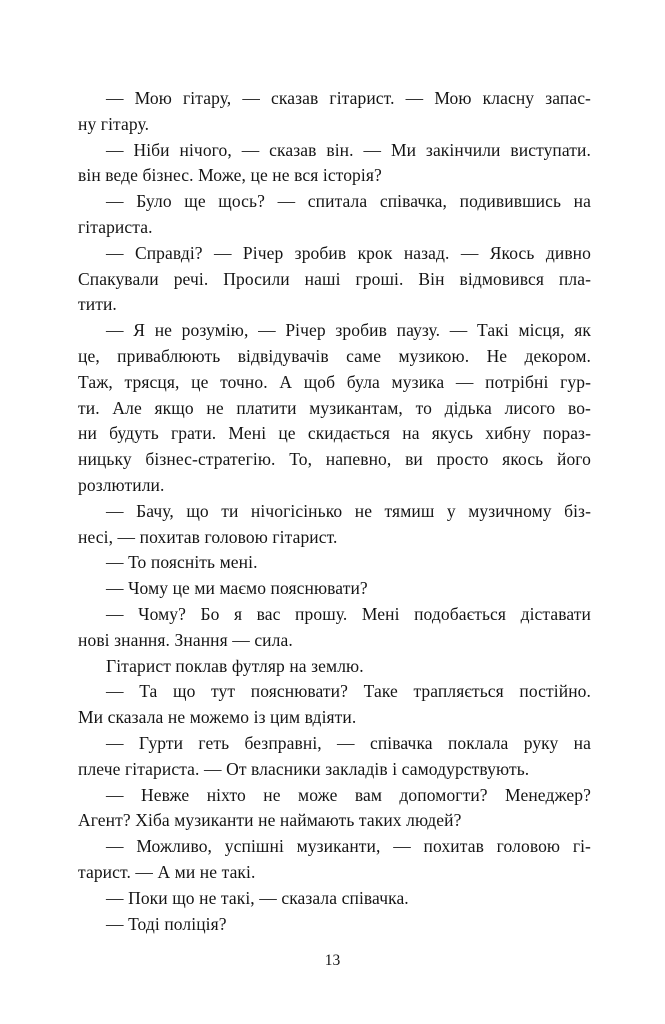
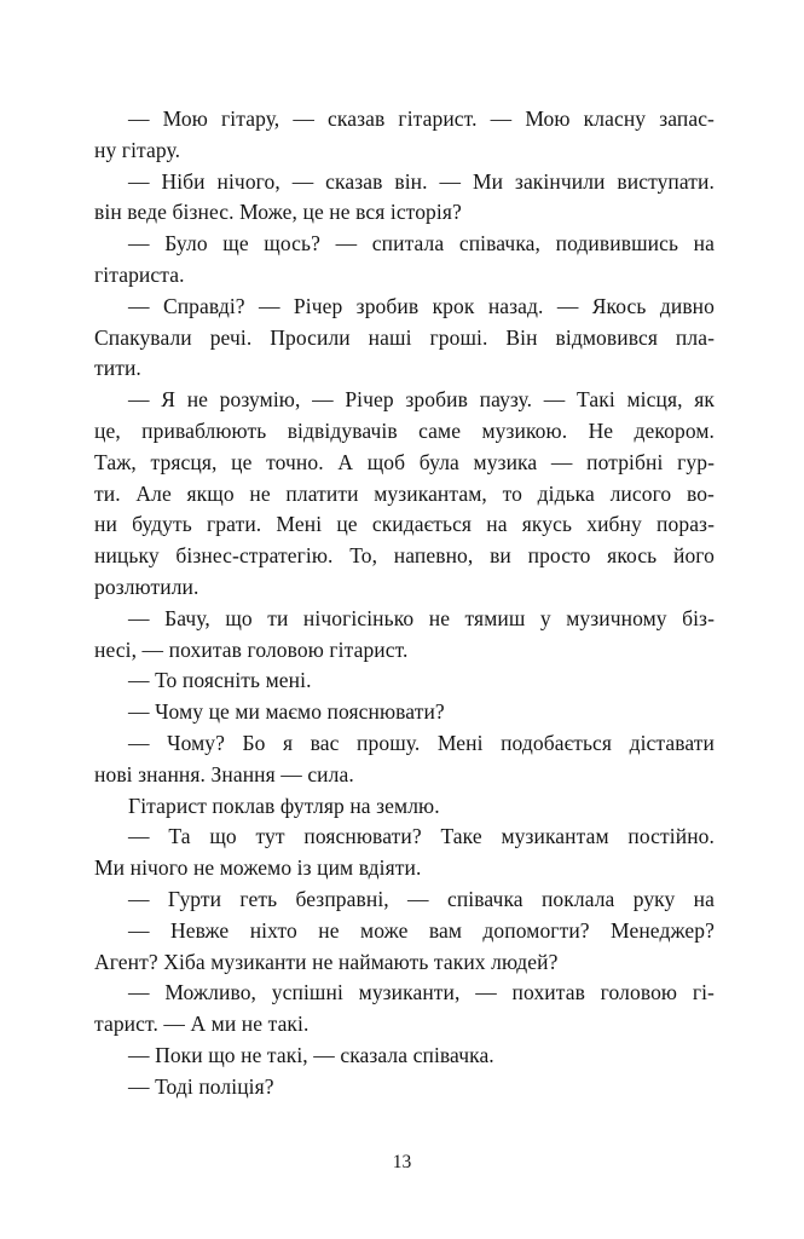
  — Мою гітару, — сказав гітарист. — Мою класну запас-
  ну гітару.
  — Ніби нічого, — сказав він. — Ми закінчили виступати.
  він веде бізнес. Може, це не вся історія?
  — Було ще щось? — спитала співачка, подивившись на
  гітариста.
  — Справді? — Річер зробив крок назад. — Якось дивно
  Спакували речі. Просили наші гроші. Він відмовився пла-
  тити.
  — Я не розумію, — Річер зробив паузу. — Такі місця, як
  це, приваблюють відвідувачів саме музикою. Не декором.
  Таж, трясця, це точно. А щоб була музика — потрібні гур-
  ти. Але якщо не платити музикантам, то дідька лисого во-
  ни будуть грати. Мені це скидається на якусь хибну пораз-
  ницьку бізнес-стратегію. То, напевно, ви просто якось його
  розлютили.
  — Бачу, що ти нічогісінько не тямиш у музичному біз-
  несі, — похитав головою гітарист.
  — То поясніть мені.
  — Чому це ми маємо пояснювати?
  — Чому? Бо я вас прошу. Мені подобається діставати
  нові знання. Знання — сила.
  Гітарист поклав футляр на землю.
- — Та що тут пояснювати? Таке трапляється постійно.
+ — Та що тут пояснювати? Таке музикантам постійно.
- Ми сказала не можемо із цим вдіяти.
+ Ми нічого не можемо із цим вдіяти.
  — Гурти геть безправні, — співачка поклала руку на
- плече гітариста. — От власники закладів і самодурствують.
  — Невже ніхто не може вам допомогти? Менеджер?
  Агент? Хіба музиканти не наймають таких людей?
  — Можливо, успішні музиканти, — похитав головою гі-
  тарист. — А ми не такі.
  — Поки що не такі, — сказала співачка.
  — Тоді поліція?
  13
